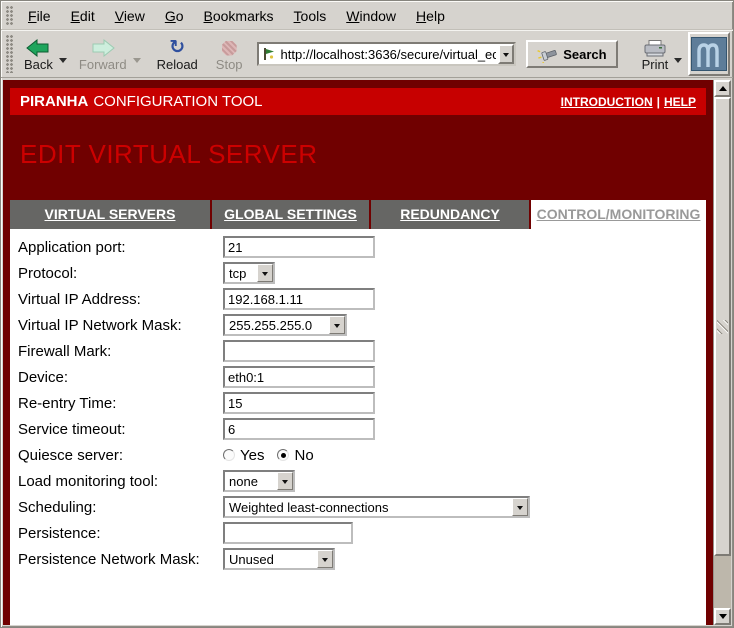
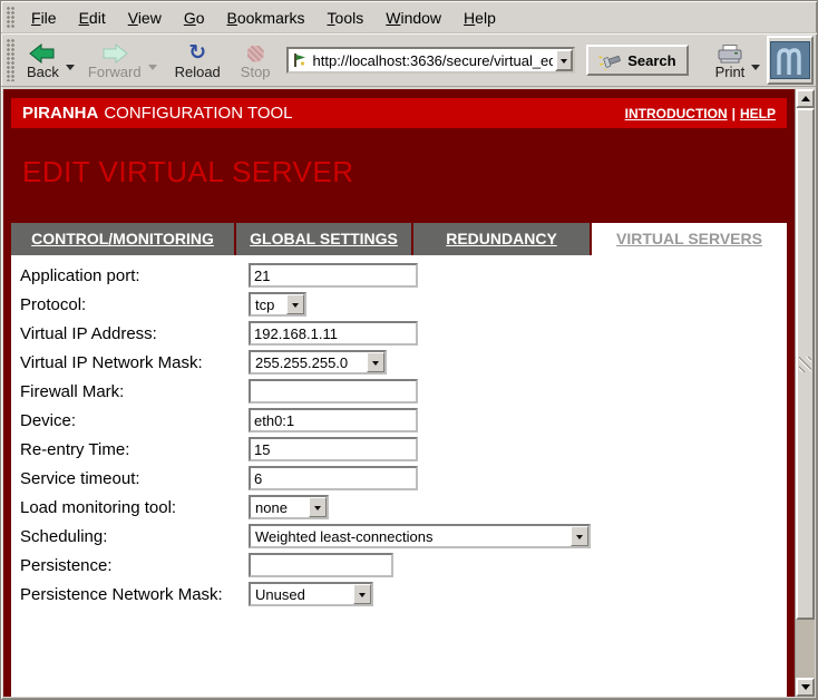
  File
  Edit
  View
  Go
  Bookmarks
  Tools
  Window
  Help
  Back
  Forward
  ↻
  Reload
  Stop
  http://localhost:3636/secure/virtual_ed
  Search
  Print
  PIRANHA CONFIGURATION TOOL
  INTRODUCTION | HELP
  EDIT VIRTUAL SERVER
- VIRTUAL SERVERS
+ CONTROL/MONITORING
  GLOBAL SETTINGS
  REDUNDANCY
- CONTROL/MONITORING
+ VIRTUAL SERVERS
  Application port:
  21
  Protocol:
  tcp
  Virtual IP Address:
  192.168.1.11
  Virtual IP Network Mask:
  255.255.255.0
  Firewall Mark:
  Device:
  eth0:1
  Re-entry Time:
  15
  Service timeout:
  6
- Quiesce server:
- Yes
- No
  Load monitoring tool:
  none
  Scheduling:
  Weighted least-connections
  Persistence:
  Persistence Network Mask:
  Unused
